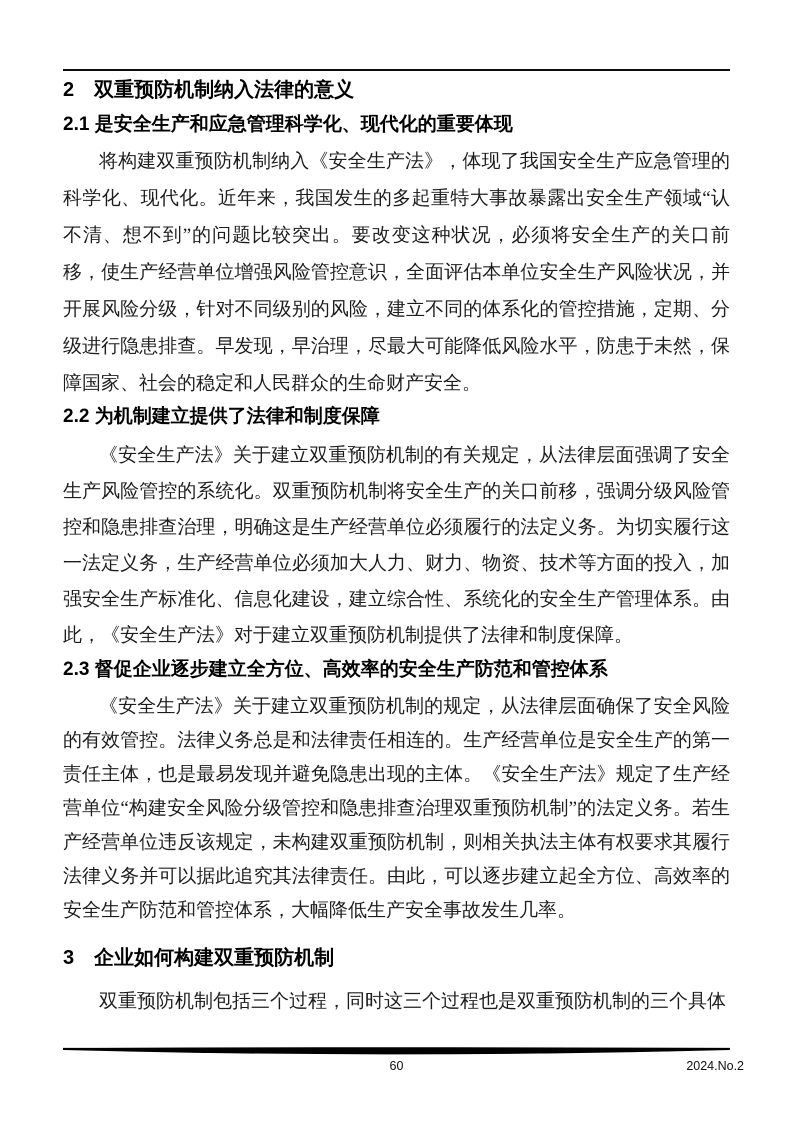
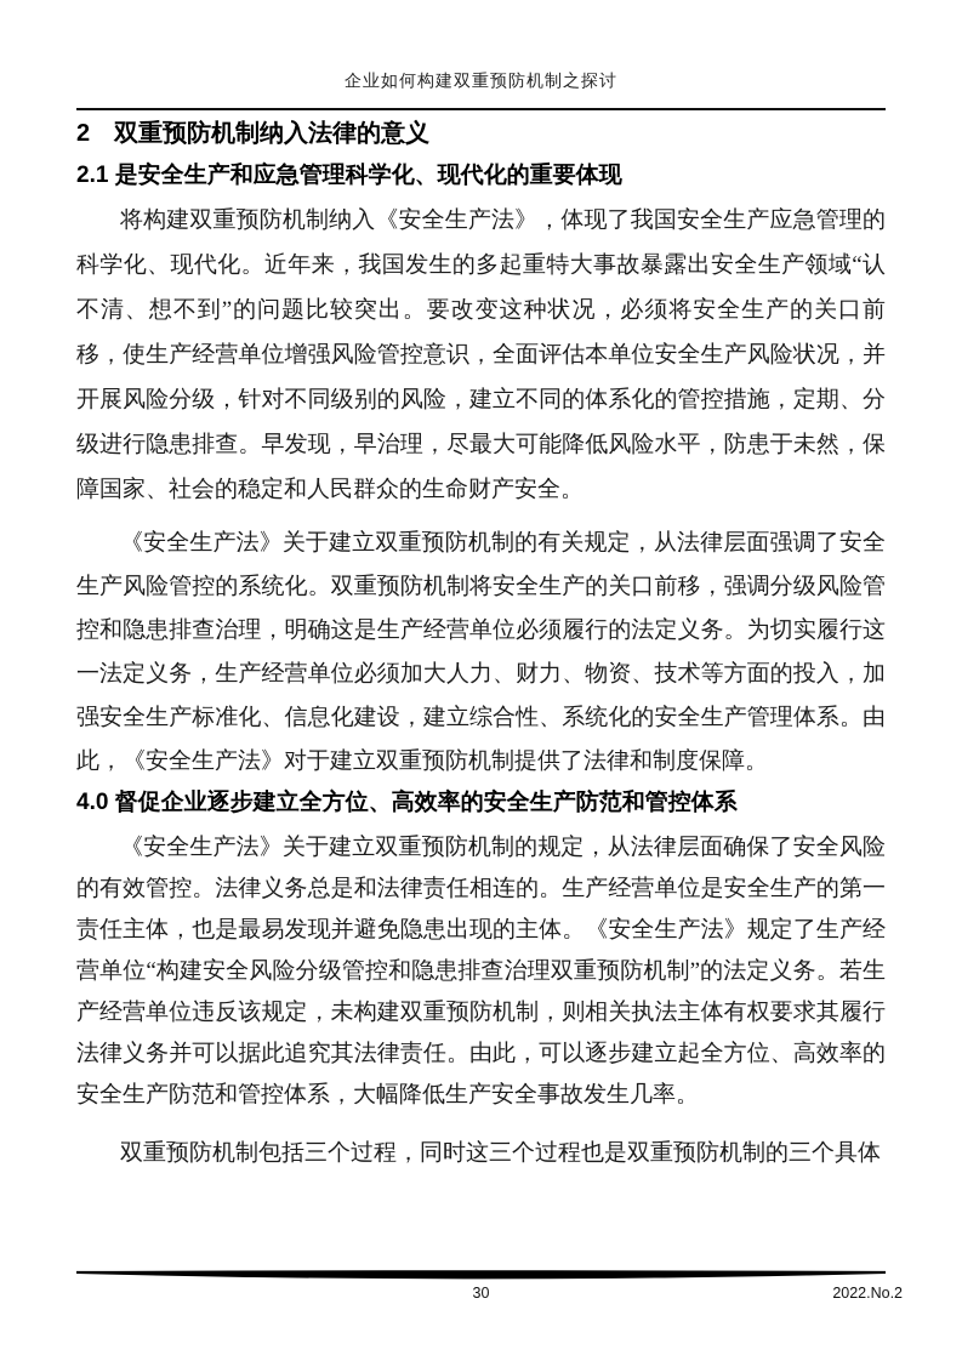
+ 企业如何构建双重预防机制之探讨
  2 双重预防机制纳入法律的意义
  2.1 是安全生产和应急管理科学化、现代化的重要体现
  将构建双重预防机制纳入《安全生产法》，体现了我国安全生产应急管理的科学化、现代化。近年来，我国发生的多起重特大事故暴露出安全生产领域“认不清、想不到”的问题比较突出。要改变这种状况，必须将安全生产的关口前移，使生产经营单位增强风险管控意识，全面评估本单位安全生产风险状况，并开展风险分级，针对不同级别的风险，建立不同的体系化的管控措施，定期、分级进行隐患排查。早发现，早治理，尽最大可能降低风险水平，防患于未然，保障国家、社会的稳定和人民群众的生命财产安全。
- 2.2 为机制建立提供了法律和制度保障
  《安全生产法》关于建立双重预防机制的有关规定，从法律层面强调了安全生产风险管控的系统化。双重预防机制将安全生产的关口前移，强调分级风险管控和隐患排查治理，明确这是生产经营单位必须履行的法定义务。为切实履行这一法定义务，生产经营单位必须加大人力、财力、物资、技术等方面的投入，加强安全生产标准化、信息化建设，建立综合性、系统化的安全生产管理体系。由此，《安全生产法》对于建立双重预防机制提供了法律和制度保障。
- 2.3 督促企业逐步建立全方位、高效率的安全生产防范和管控体系
+ 4.0 督促企业逐步建立全方位、高效率的安全生产防范和管控体系
  《安全生产法》关于建立双重预防机制的规定，从法律层面确保了安全风险的有效管控。法律义务总是和法律责任相连的。生产经营单位是安全生产的第一责任主体，也是最易发现并避免隐患出现的主体。《安全生产法》规定了生产经营单位“构建安全风险分级管控和隐患排查治理双重预防机制”的法定义务。若生产经营单位违反该规定，未构建双重预防机制，则相关执法主体有权要求其履行法律义务并可以据此追究其法律责任。由此，可以逐步建立起全方位、高效率的安全生产防范和管控体系，大幅降低生产安全事故发生几率。
- 3 企业如何构建双重预防机制
  双重预防机制包括三个过程，同时这三个过程也是双重预防机制的三个具体
- 60
+ 30
- 2024.No.2
+ 2022.No.2
